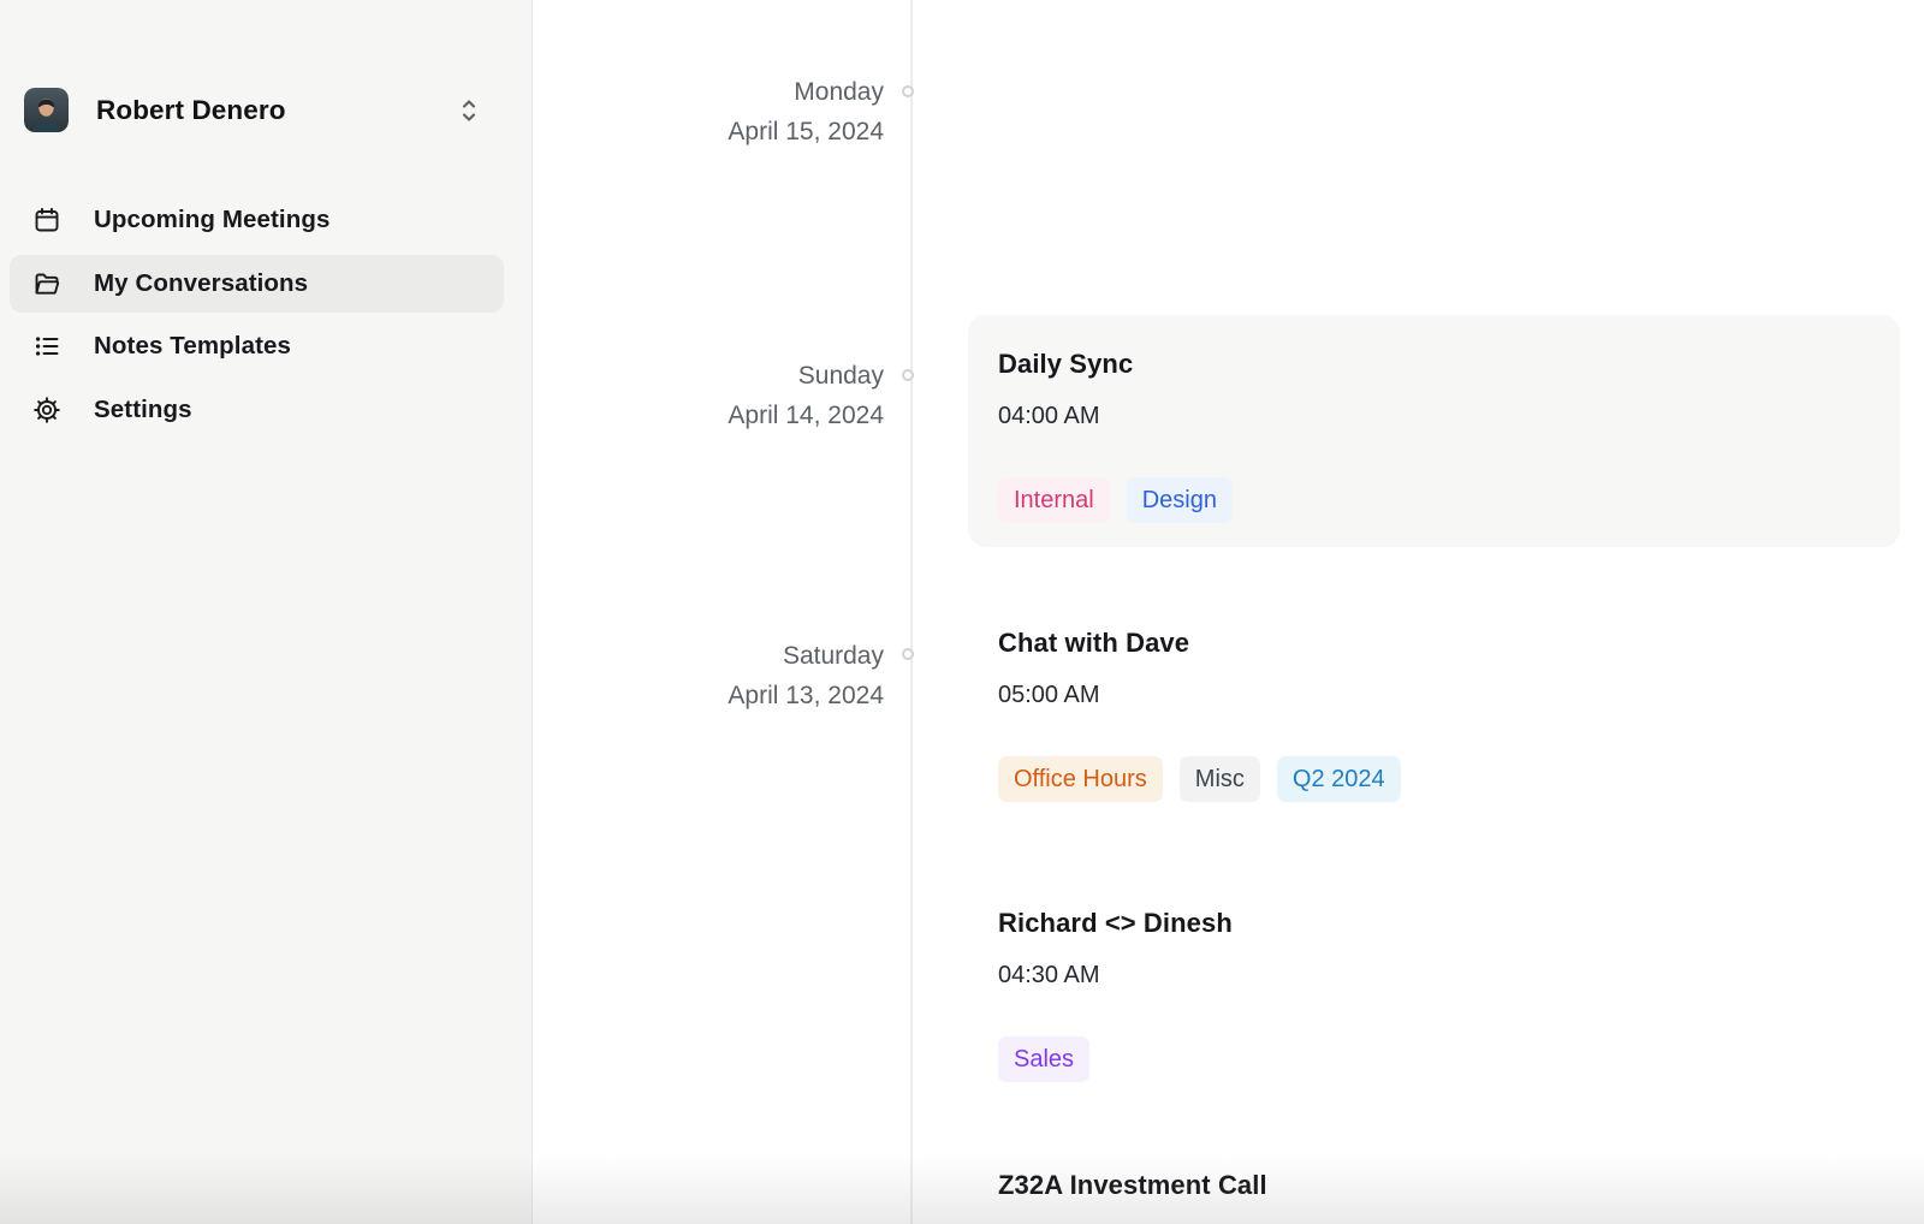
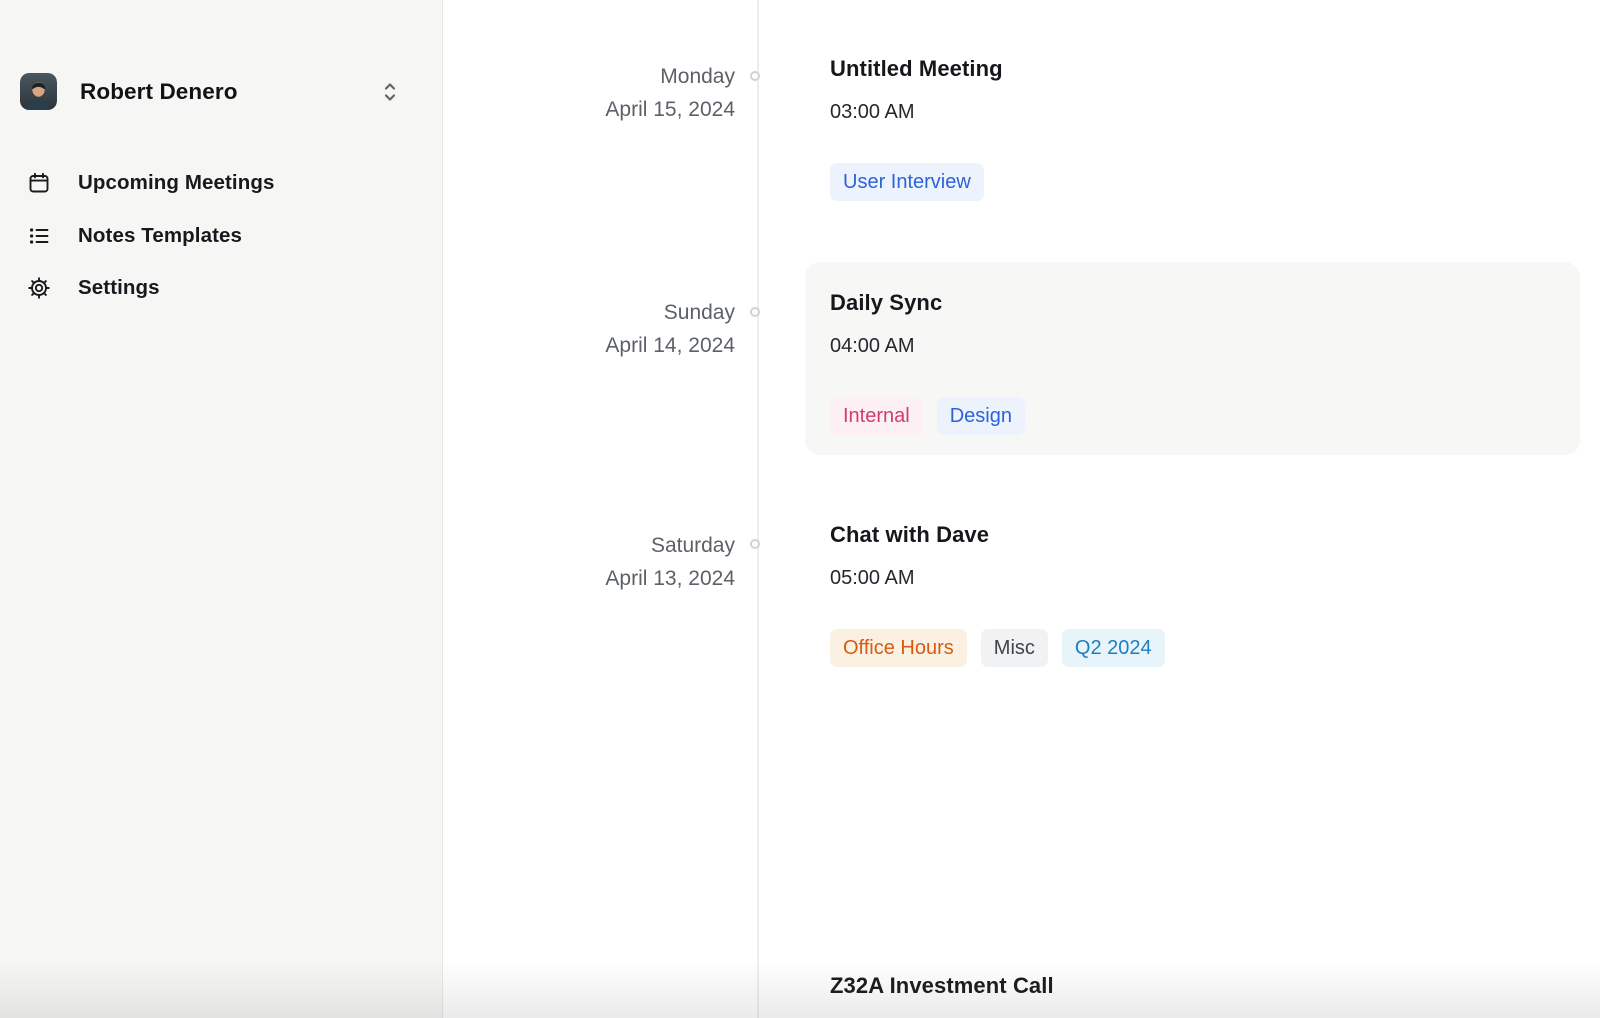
  Robert Denero
  Upcoming Meetings
- My Conversations
  Notes Templates
  Settings
  Monday
  April 15, 2024
  Sunday
  April 14, 2024
  Saturday
  April 13, 2024
+ Untitled Meeting
+ 03:00 AM
+ User Interview
  Daily Sync
  04:00 AM
  Internal
  Design
  Chat with Dave
  05:00 AM
  Office Hours
  Misc
  Q2 2024
- Richard <> Dinesh
- 04:30 AM
- Sales
